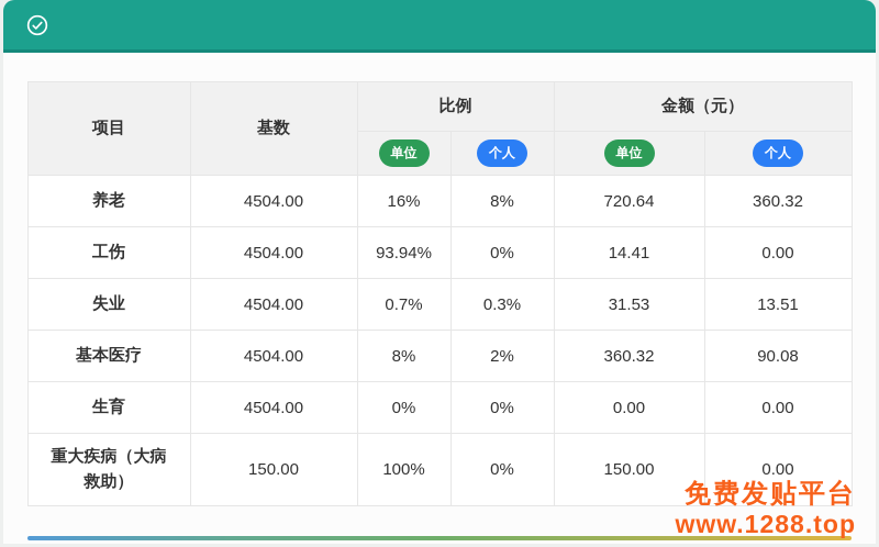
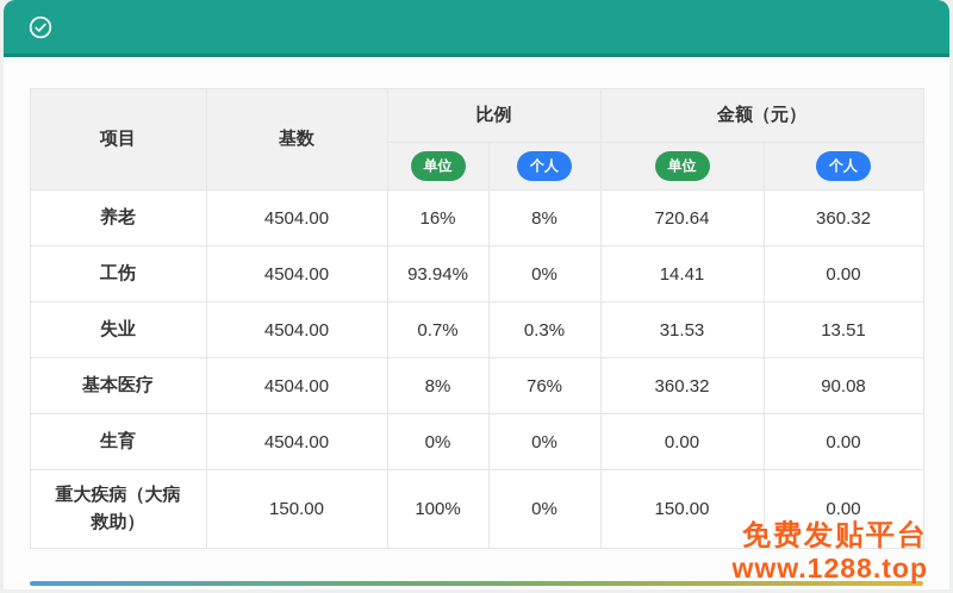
  项目	基数	比例	金额（元）
  单位	个人	单位	个人
  养老	4504.00	16%	8%	720.64	360.32
  工伤	4504.00	93.94%	0%	14.41	0.00
  失业	4504.00	0.7%	0.3%	31.53	13.51
- 基本医疗	4504.00	8%	2%	360.32	90.08
+ 基本医疗	4504.00	8%	76%	360.32	90.08
  生育	4504.00	0%	0%	0.00	0.00
  重大疾病（大病救助）	150.00	100%	0%	150.00	0.00
  免费发贴平台
  www.1288.top
